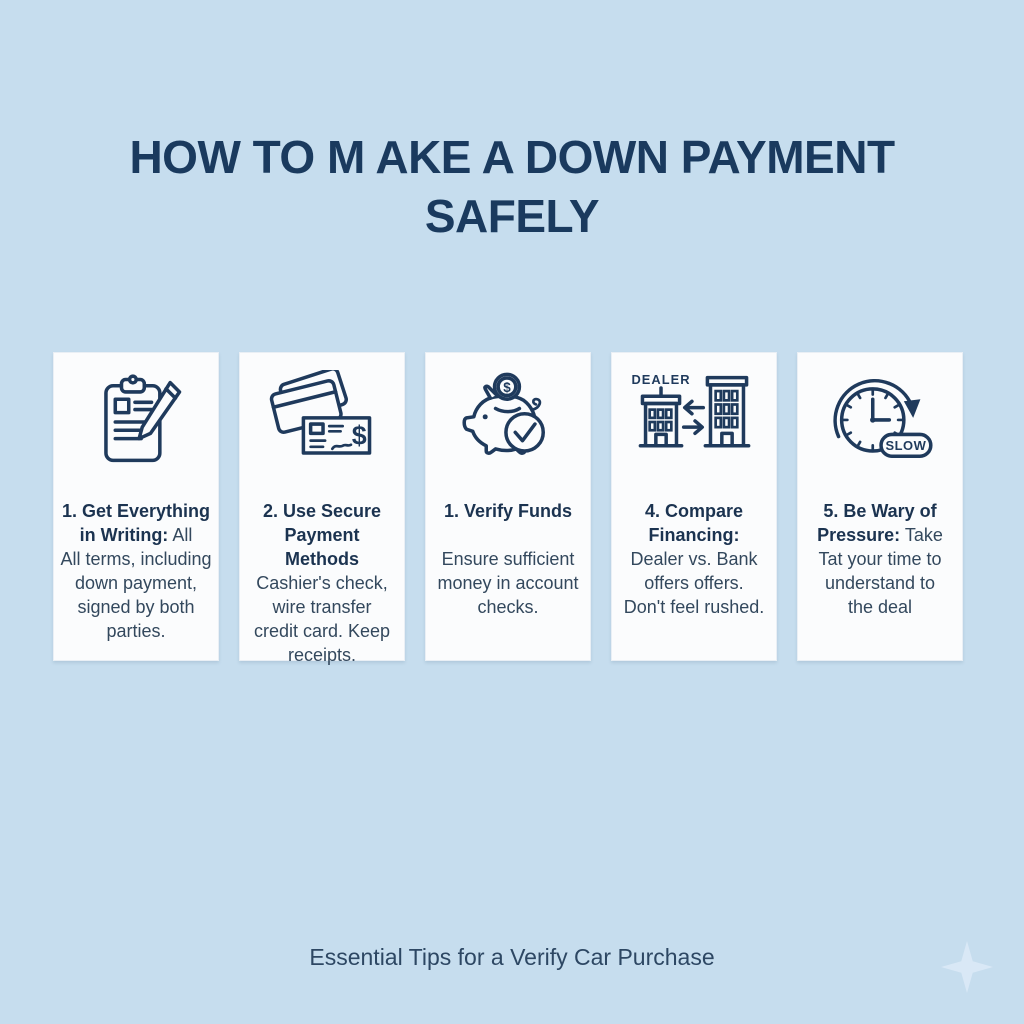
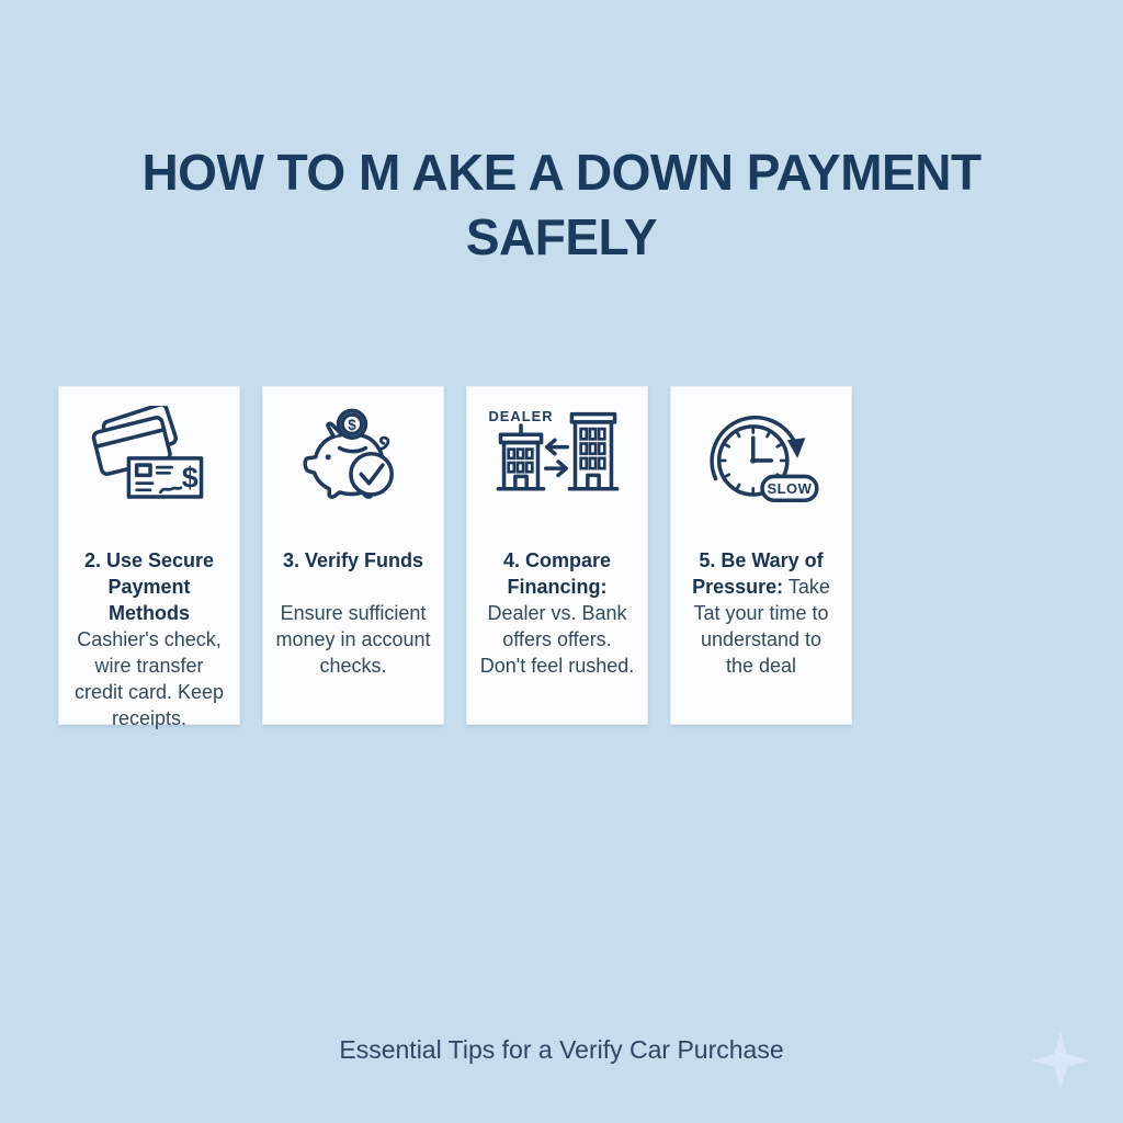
  HOW TO M AKE A DOWN PAYMENT
  SAFELY
- 1. Get Everything
- in Writing: All
- All terms, including
- down payment,
- signed by both
- parties.
  $
  2. Use Secure
  Payment Methods
  Cashier's check,
  wire transfer
  credit card. Keep
  receipts.
  $
- 1. Verify Funds
+ 3. Verify Funds
  Ensure sufficient
  money in account
  checks.
  DEALER
  4. Compare
  Financing:
  Dealer vs. Bank
  offers offers.
  Don't feel rushed.
  SLOW
  5. Be Wary of
  Pressure: Take
  Tat your time to
  understand to
  the deal
  Essential Tips for a Verify Car Purchase
